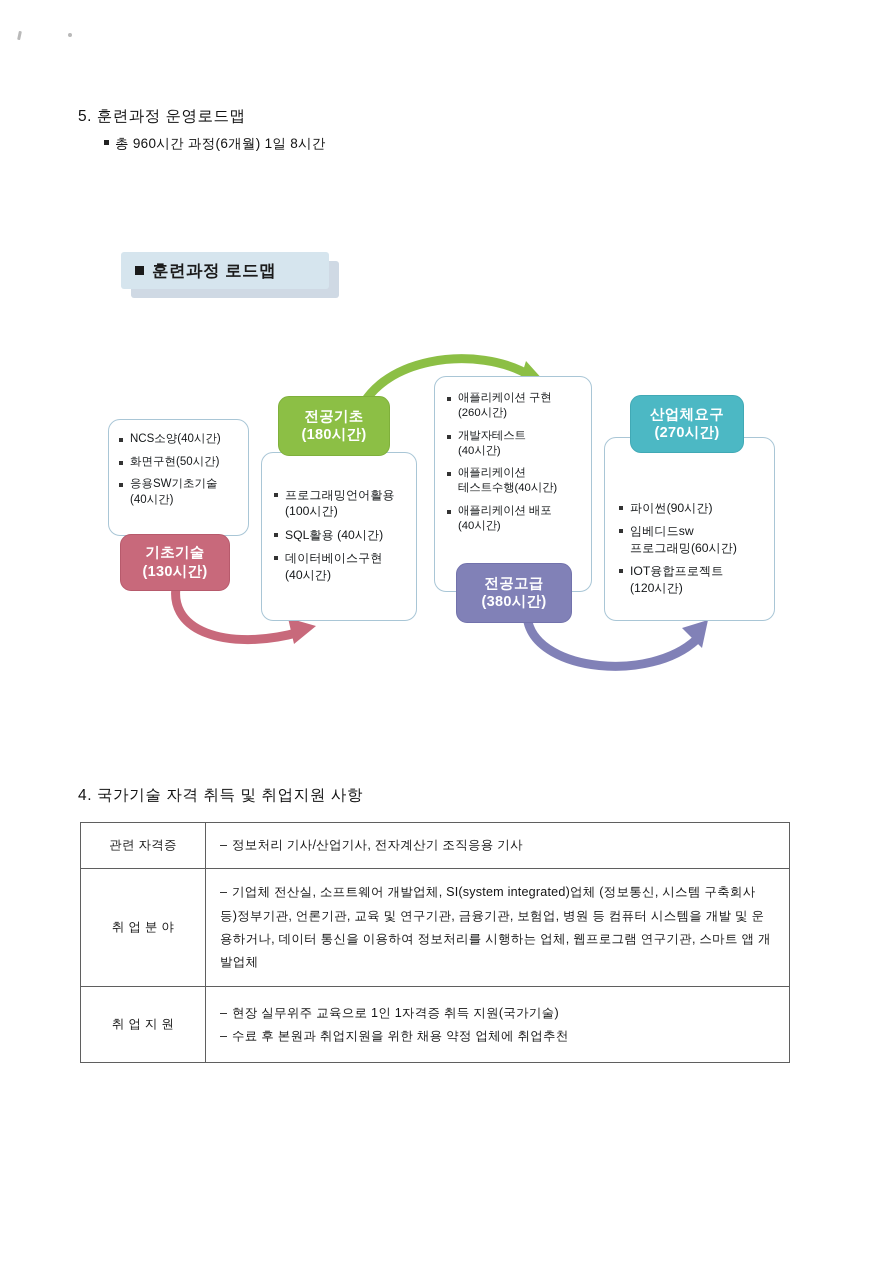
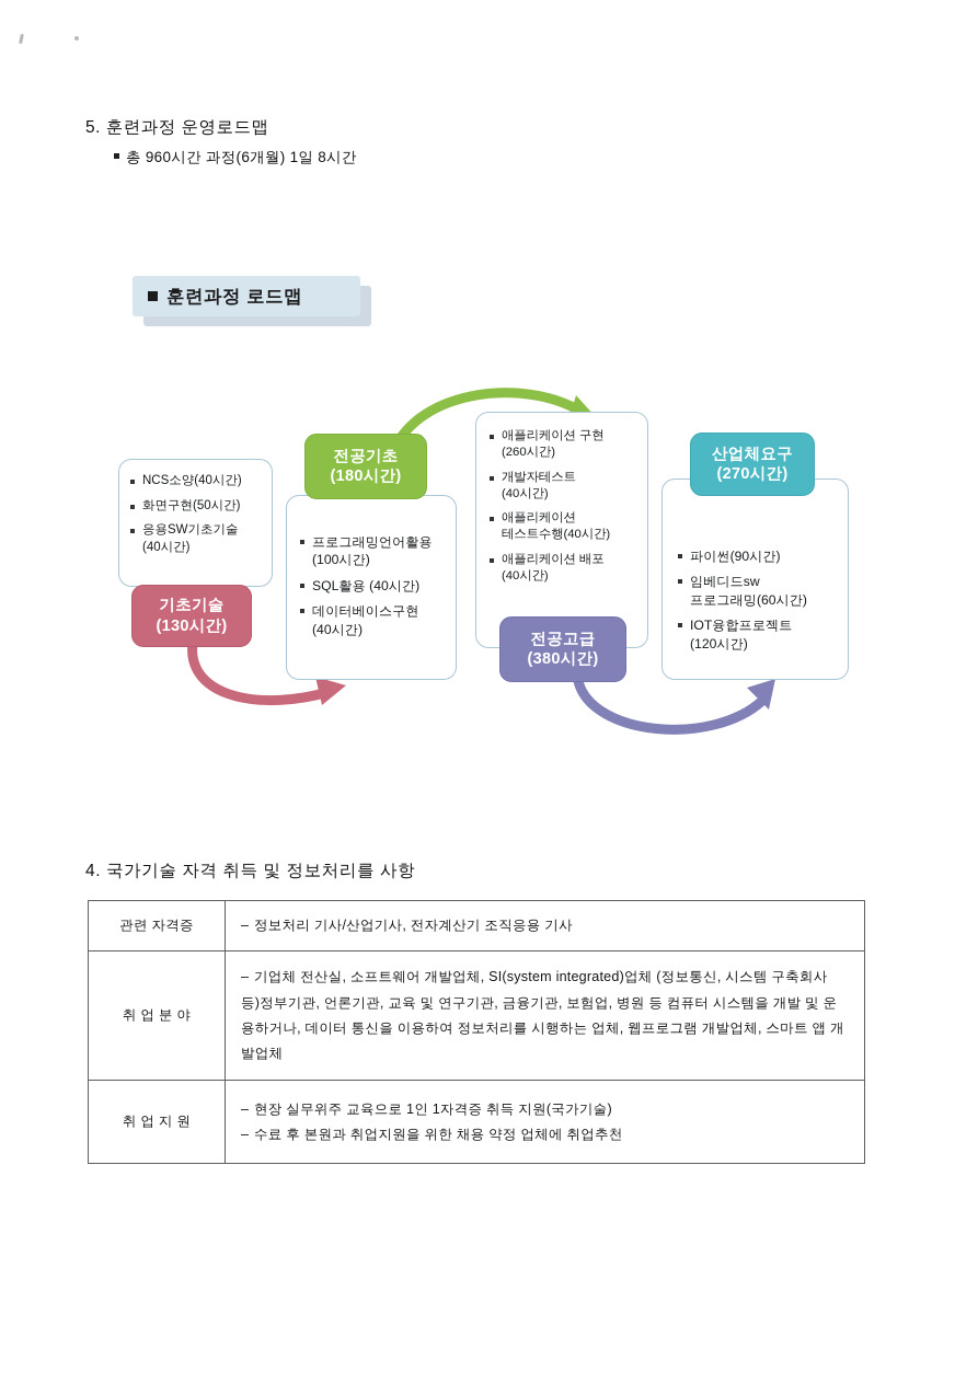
  5. 훈련과정 운영로드맵
  총 960시간 과정(6개월) 1일 8시간
  훈련과정 로드맵
  NCS소양(40시간)
  화면구현(50시간)
  응용SW기초기술
  (40시간)
  프로그래밍언어활용 (100시간)
  SQL활용 (40시간)
  데이터베이스구현
  (40시간)
  애플리케이션 구현
  (260시간)
  개발자테스트
  (40시간)
  애플리케이션
  테스트수행(40시간)
  애플리케이션 배포
  (40시간)
  파이썬(90시간)
  임베디드sw
  프로그래밍(60시간)
  IOT융합프로젝트
  (120시간)
  기초기술
  (130시간)
  전공기초
  (180시간)
  전공고급
  (380시간)
  산업체요구
  (270시간)
- 4. 국가기술 자격 취득 및 취업지원 사항
+ 4. 국가기술 자격 취득 및 정보처리를 사항
  관련 자격증	– 정보처리 기사/산업기사, 전자계산기 조직응용 기사
- 취 업 분 야	– 기업체 전산실, 소프트웨어 개발업체, SI(system integrated)업체 (정보통신, 시스템 구축회사 등)정부기관, 언론기관, 교육 및 연구기관, 금융기관, 보험업, 병원 등 컴퓨터 시스템을 개발 및 운용하거나, 데이터 통신을 이용하여 정보처리를 시행하는 업체, 웹프로그램 연구기관, 스마트 앱 개발업체
+ 취 업 분 야	– 기업체 전산실, 소프트웨어 개발업체, SI(system integrated)업체 (정보통신, 시스템 구축회사 등)정부기관, 언론기관, 교육 및 연구기관, 금융기관, 보험업, 병원 등 컴퓨터 시스템을 개발 및 운용하거나, 데이터 통신을 이용하여 정보처리를 시행하는 업체, 웹프로그램 개발업체, 스마트 앱 개발업체
  취 업 지 원	– 현장 실무위주 교육으로 1인 1자격증 취득 지원(국가기술) – 수료 후 본원과 취업지원을 위한 채용 약정 업체에 취업추천
